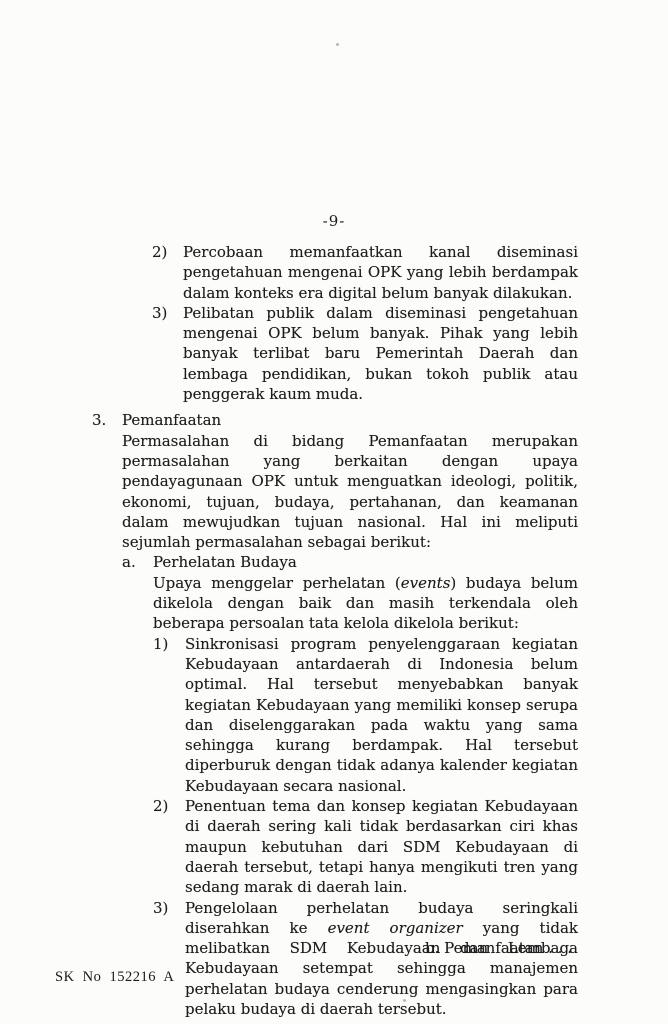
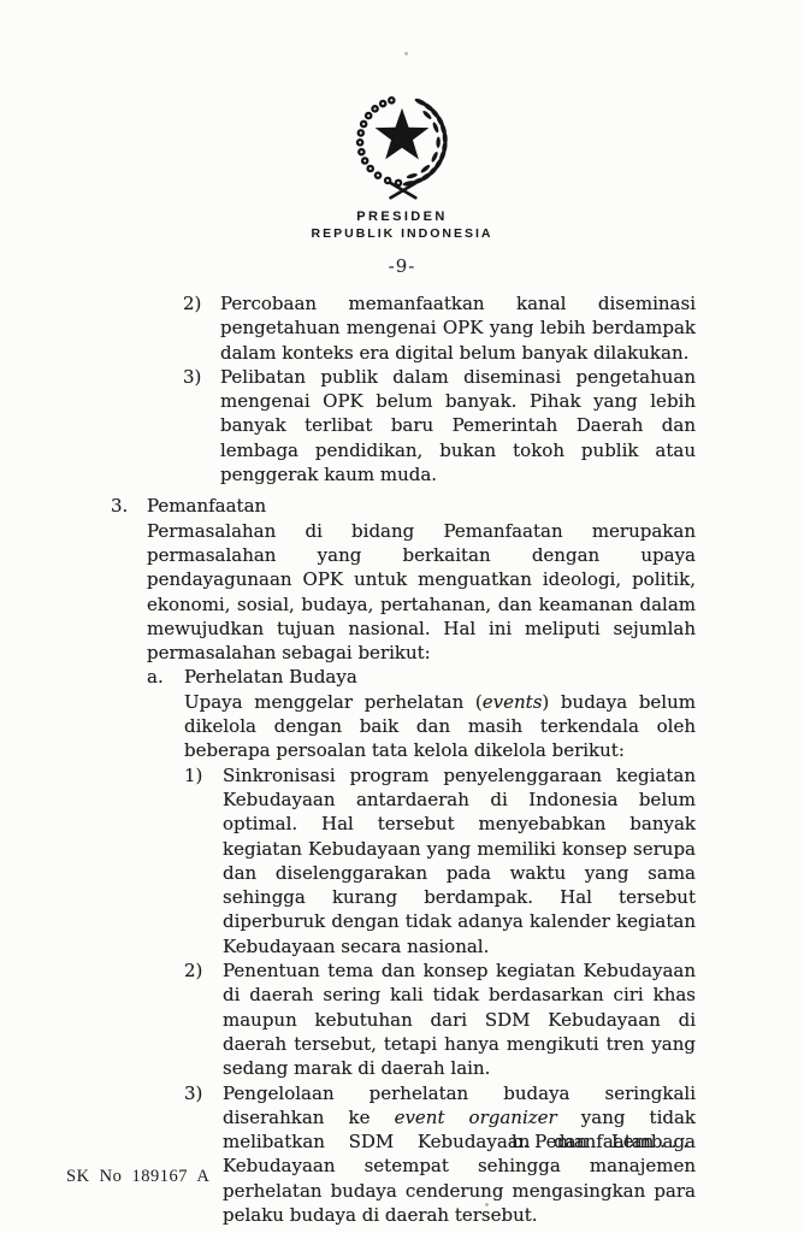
+ PRESIDEN
+ REPUBLIK INDONESIA
  -9-
  2)
  Percobaan memanfaatkan kanal diseminasi pengetahuan mengenai OPK yang lebih berdampak dalam konteks era digital belum banyak dilakukan.
  3)
  Pelibatan publik dalam diseminasi pengetahuan mengenai OPK belum banyak. Pihak yang lebih banyak terlibat baru Pemerintah Daerah dan lembaga pendidikan, bukan tokoh publik atau penggerak kaum muda.
  3.
  Pemanfaatan
- Permasalahan di bidang Pemanfaatan merupakan permasalahan yang berkaitan dengan upaya pendayagunaan OPK untuk menguatkan ideologi, politik, ekonomi, tujuan, budaya, pertahanan, dan keamanan dalam mewujudkan tujuan nasional. Hal ini meliputi sejumlah permasalahan sebagai berikut:
+ Permasalahan di bidang Pemanfaatan merupakan permasalahan yang berkaitan dengan upaya pendayagunaan OPK untuk menguatkan ideologi, politik, ekonomi, sosial, budaya, pertahanan, dan keamanan dalam mewujudkan tujuan nasional. Hal ini meliputi sejumlah permasalahan sebagai berikut:
  a.
  Perhelatan Budaya
  Upaya menggelar perhelatan (events) budaya belum dikelola dengan baik dan masih terkendala oleh beberapa persoalan tata kelola dikelola berikut:
  1)
  Sinkronisasi program penyelenggaraan kegiatan Kebudayaan antardaerah di Indonesia belum optimal. Hal tersebut menyebabkan banyak kegiatan Kebudayaan yang memiliki konsep serupa dan diselenggarakan pada waktu yang sama sehingga kurang berdampak. Hal tersebut diperburuk dengan tidak adanya kalender kegiatan Kebudayaan secara nasional.
  2)
  Penentuan tema dan konsep kegiatan Kebudayaan di daerah sering kali tidak berdasarkan ciri khas maupun kebutuhan dari SDM Kebudayaan di daerah tersebut, tetapi hanya mengikuti tren yang sedang marak di daerah lain.
  3)
  Pengelolaan perhelatan budaya seringkali diserahkan ke event organizer yang tidak melibatkan SDM Kebudayaan dan Lembaga Kebudayaan setempat sehingga manajemen perhelatan budaya cenderung mengasingkan para pelaku budaya di daerah tersebut.
  b. Pemanfaatan . . .
- SK No 152216 A
+ SK No 189167 A
